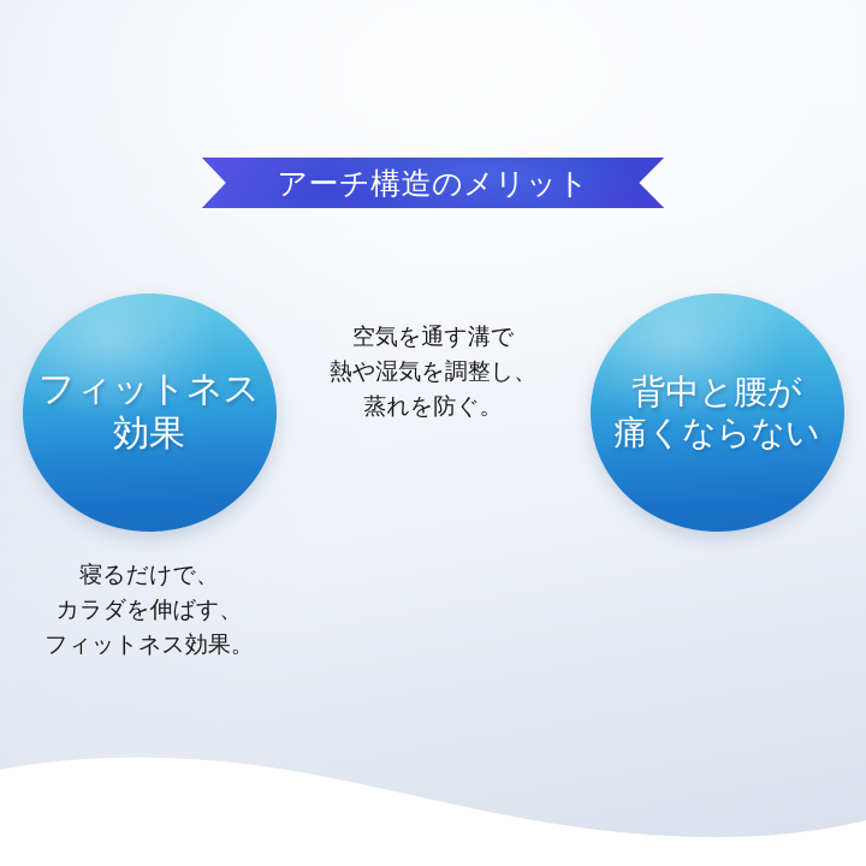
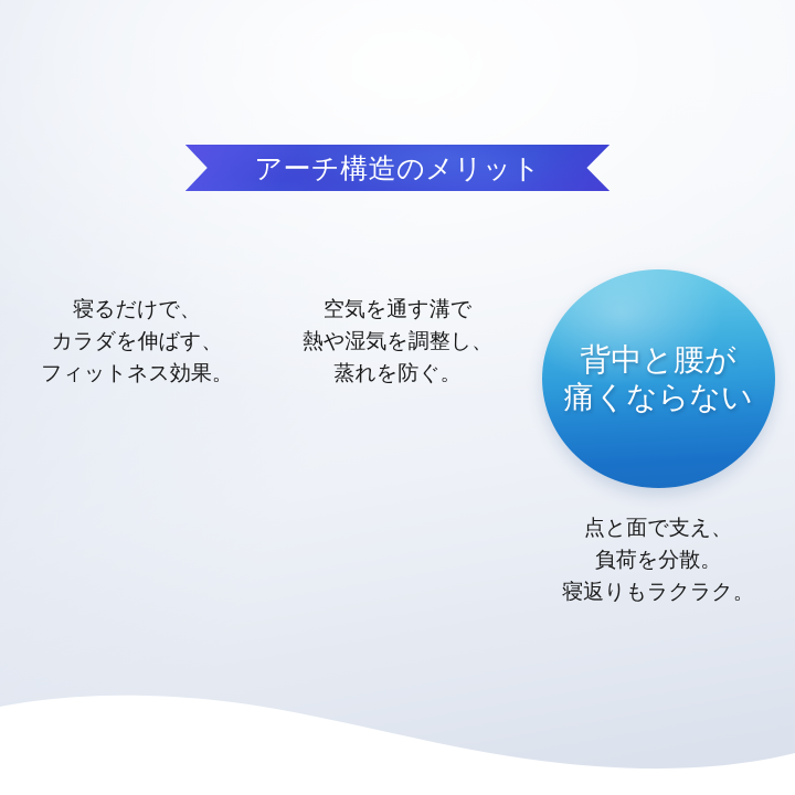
  アーチ構造のメリット
- フィットネス
- 効果
  寝るだけで、
  カラダを伸ばす、
  フィットネス効果。
  空気を通す溝で
  熱や湿気を調整し、
  蒸れを防ぐ。
  背中と腰が
  痛くならない
+ 点と面で支え、
+ 負荷を分散。
+ 寝返りもラクラク。
